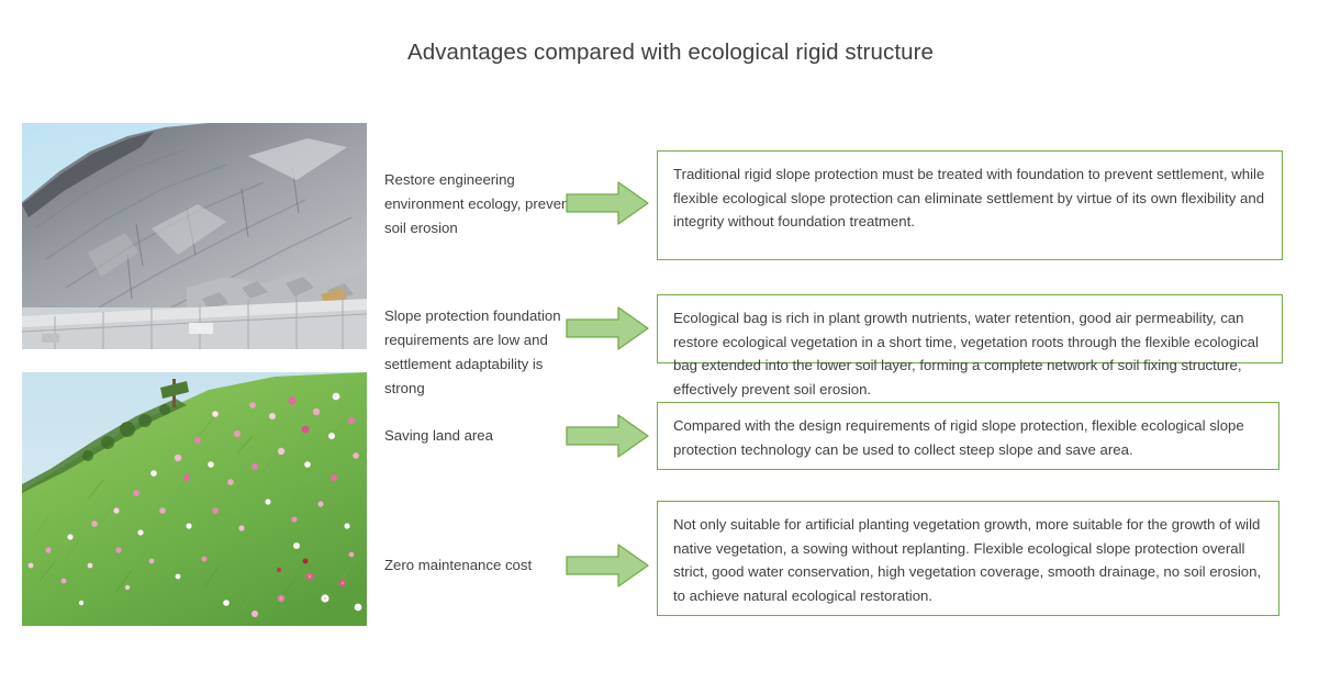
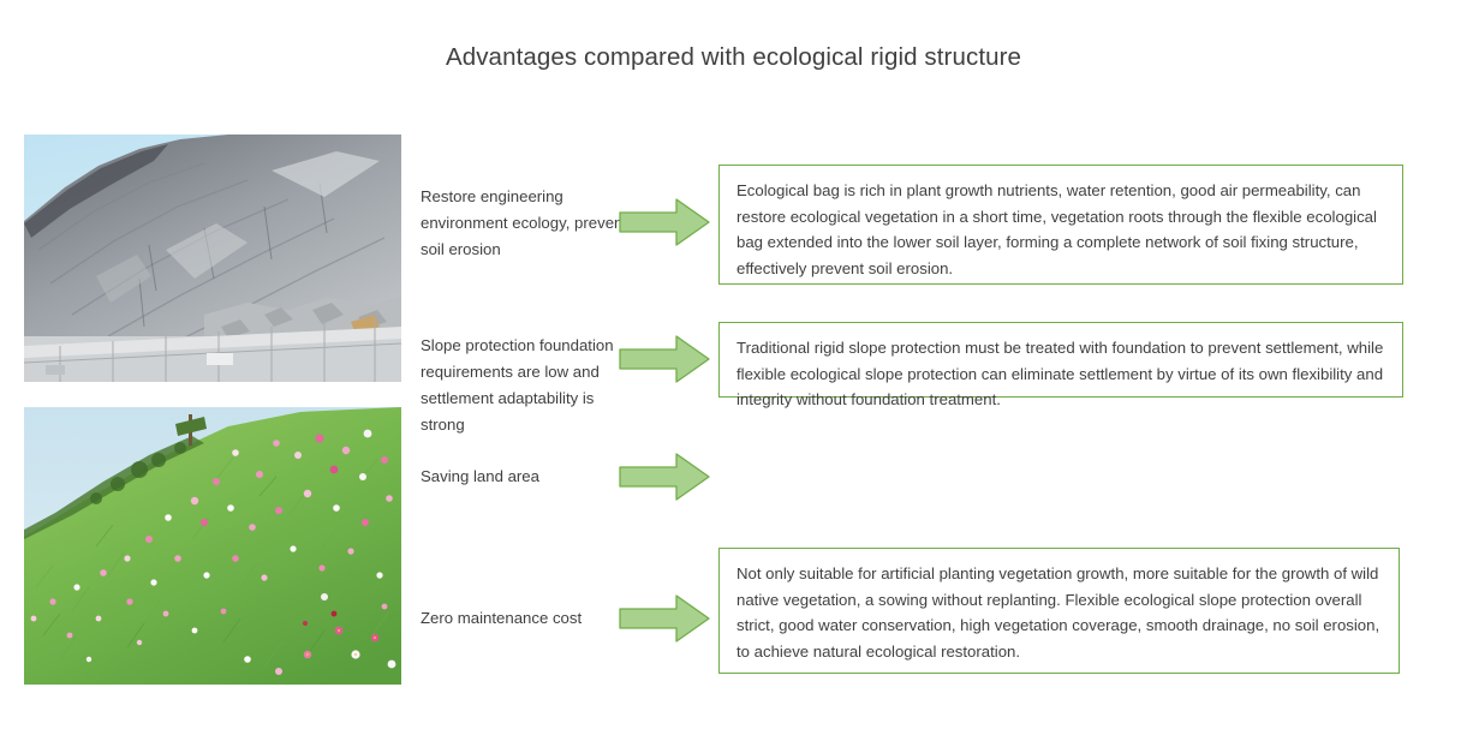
  Advantages compared with ecological rigid structure
  Restore engineering environment ecology, preven soil erosion
- Traditional rigid slope protection must be treated with foundation to prevent settlement, while flexible ecological slope protection can eliminate settlement by virtue of its own flexibility and integrity without foundation treatment.
+ Ecological bag is rich in plant growth nutrients, water retention, good air permeability, can restore ecological vegetation in a short time, vegetation roots through the flexible ecological bag extended into the lower soil layer, forming a complete network of soil fixing structure, effectively prevent soil erosion.
  Slope protection foundation requirements are low and settlement adaptability is strong
- Ecological bag is rich in plant growth nutrients, water retention, good air permeability, can restore ecological vegetation in a short time, vegetation roots through the flexible ecological bag extended into the lower soil layer, forming a complete network of soil fixing structure, effectively prevent soil erosion.
+ Traditional rigid slope protection must be treated with foundation to prevent settlement, while flexible ecological slope protection can eliminate settlement by virtue of its own flexibility and integrity without foundation treatment.
  Saving land area
- Compared with the design requirements of rigid slope protection, flexible ecological slope protection technology can be used to collect steep slope and save area.
  Zero maintenance cost
  Not only suitable for artificial planting vegetation growth, more suitable for the growth of wild native vegetation, a sowing without replanting. Flexible ecological slope protection overall strict, good water conservation, high vegetation coverage, smooth drainage, no soil erosion, to achieve natural ecological restoration.
